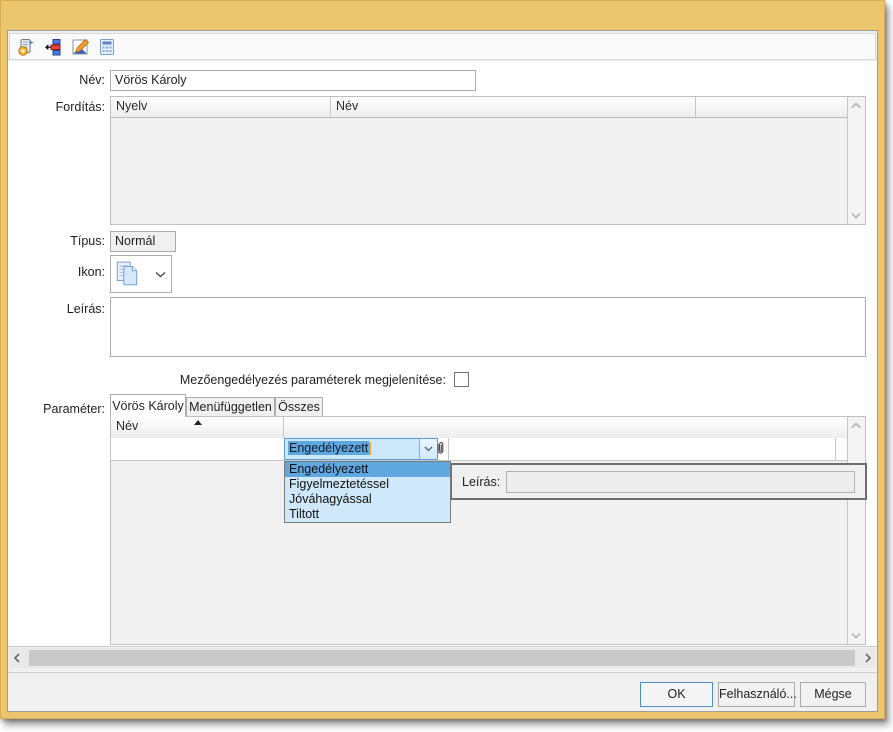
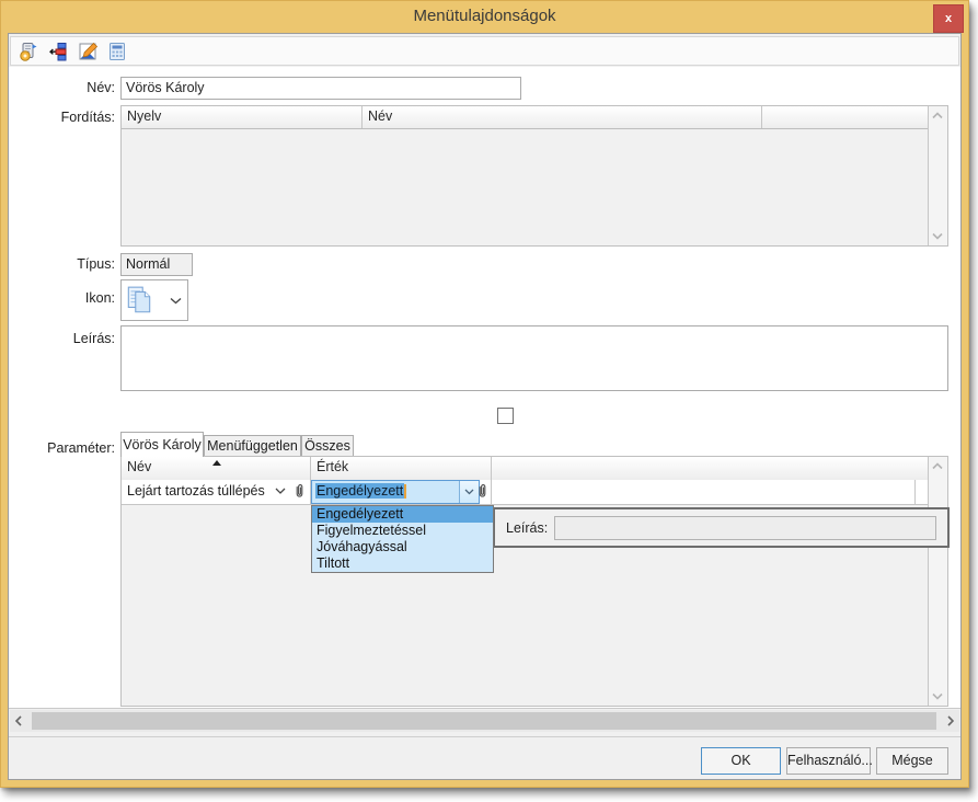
+ Menütulajdonságok
+ x
  Név:
  Vörös Károly
  Fordítás:
  Nyelv
  Név
  Típus:
  Normál
  Ikon:
  Leírás:
- Mezőengedélyezés paraméterek megjelenítése:
  Paraméter:
  Vörös Károly
  Menüfüggetlen
  Összes
  Név
+ Érték
+ Lejárt tartozás túllépés
  Engedélyezett
  Leírás:
  Engedélyezett
  Figyelmeztetéssel
  Jóváhagyással
  Tiltott
  OK
  Felhasználó...
  Mégse
